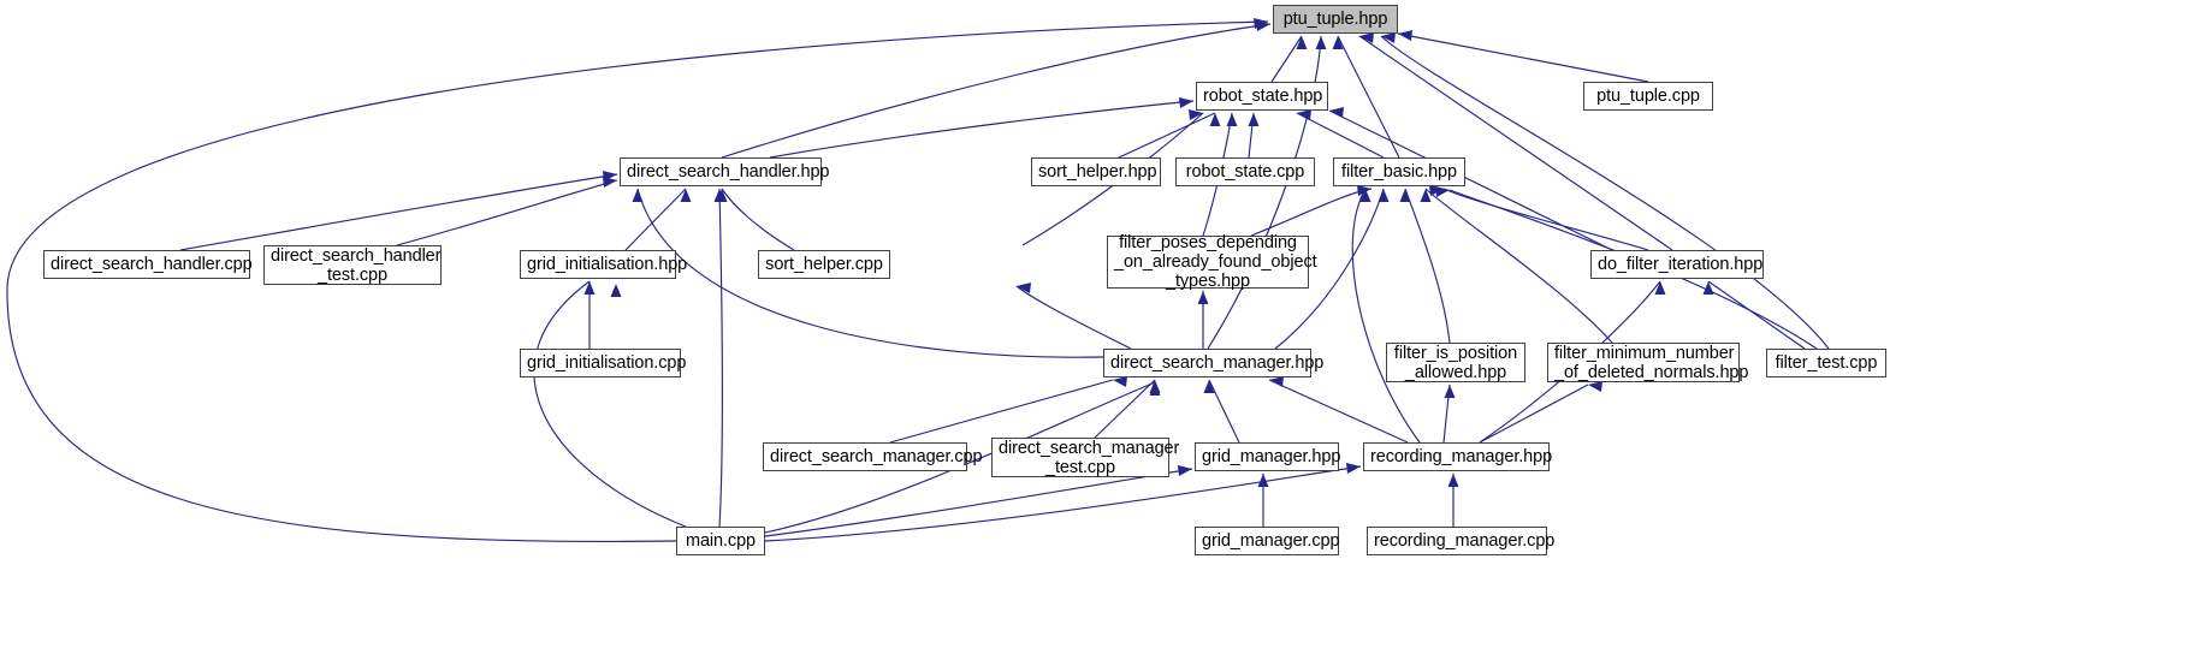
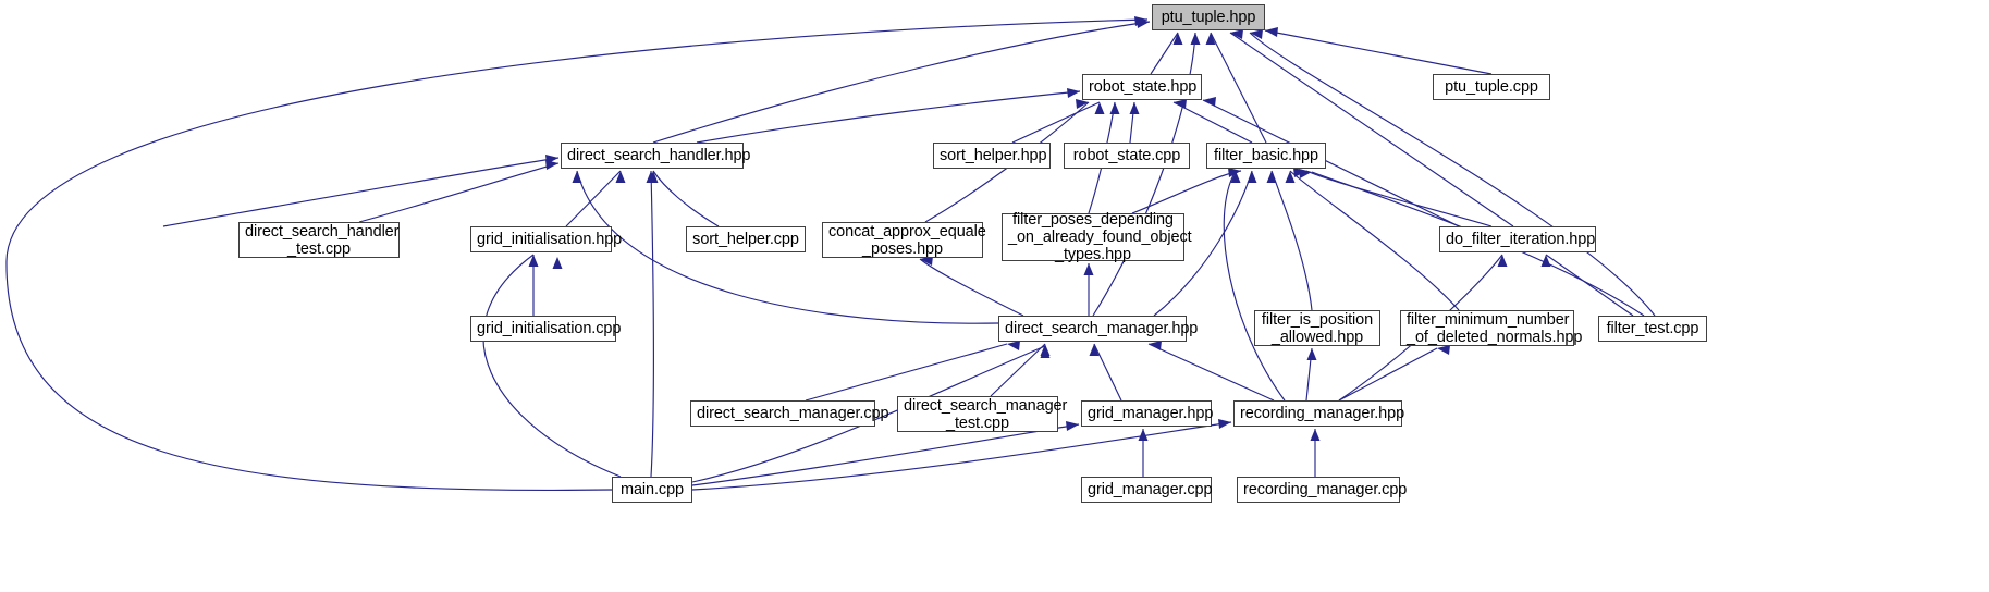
  ptu_tuple.hpp
  ptu_tuple.cpp
  robot_state.hpp
  direct_search_handler.hpp
  sort_helper.hpp
  robot_state.cpp
  filter_basic.hpp
- direct_search_handler.cpp
  direct_search_handler
  _test.cpp
  grid_initialisation.hpp
  sort_helper.cpp
+ concat_approx_equale
+ _poses.hpp
  filter_poses_depending
  _on_already_found_object
  _types.hpp
  do_filter_iteration.hpp
  grid_initialisation.cpp
  direct_search_manager.hpp
  filter_is_position
  _allowed.hpp
  filter_minimum_number
  _of_deleted_normals.hpp
  filter_test.cpp
  direct_search_manager.cpp
  direct_search_manager
  _test.cpp
  grid_manager.hpp
  recording_manager.hpp
  main.cpp
  grid_manager.cpp
  recording_manager.cpp
